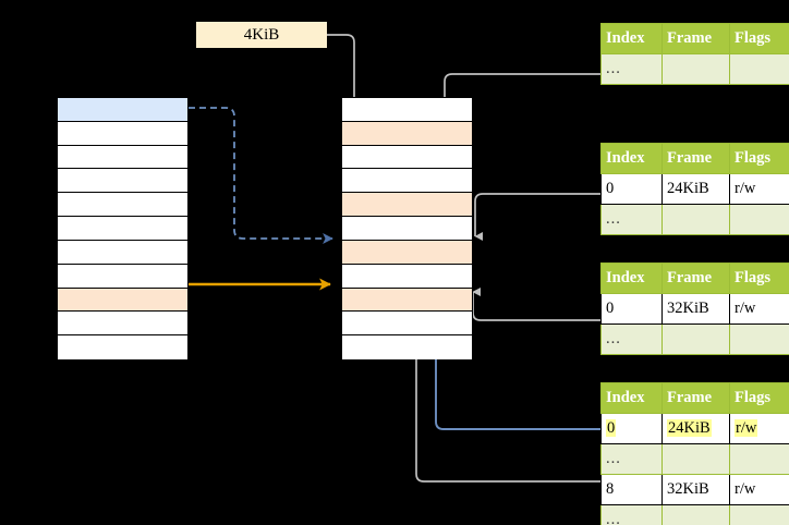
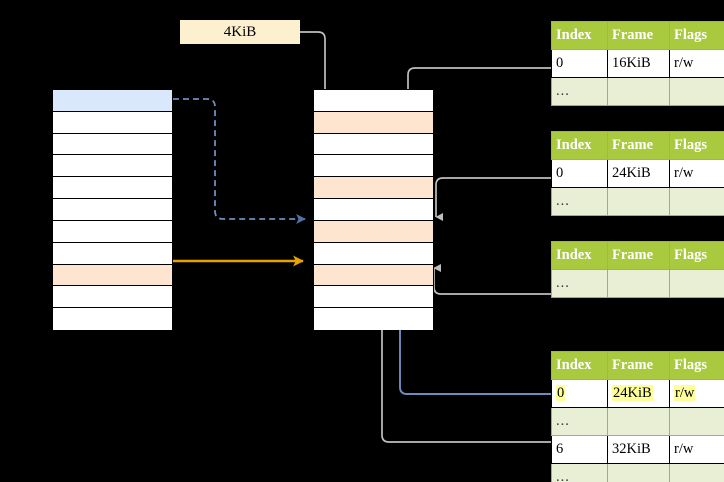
  4KiB
  Index	Frame	Flags
+ 0	16KiB	r/w
  ...
  Index	Frame	Flags
  0	24KiB	r/w
  ...
  Index	Frame	Flags
- 0	32KiB	r/w
  ...
  Index	Frame	Flags
  0	24KiB	r/w
  ...
- 8	32KiB	r/w
+ 6	32KiB	r/w
  ...
